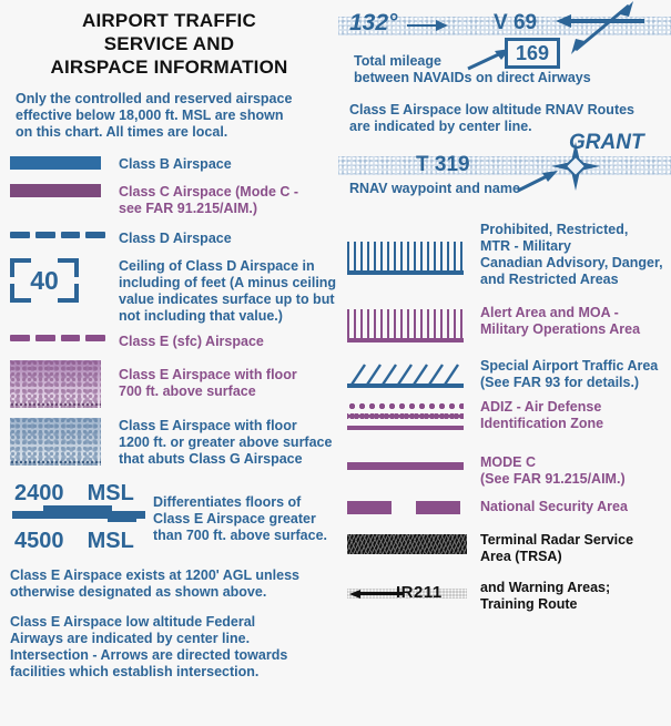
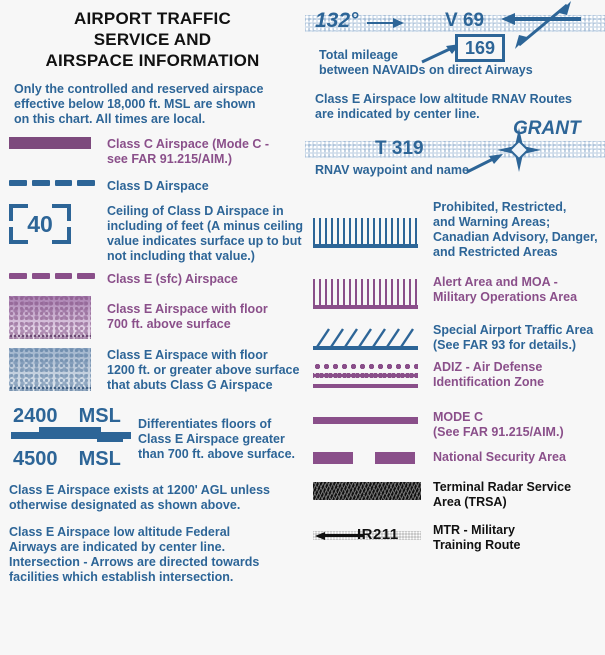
  AIRPORT TRAFFIC
  SERVICE AND
  AIRSPACE INFORMATION
  Only the controlled and reserved airspace
  effective below 18,000 ft. MSL are shown
  on this chart. All times are local.
- Class B Airspace
  Class C Airspace (Mode C -
  see FAR 91.215/AIM.)
  Class D Airspace
  40
  Ceiling of Class D Airspace in
  including of feet (A minus ceiling
  value indicates surface up to but
  not including that value.)
  Class E (sfc) Airspace
  Class E Airspace with floor
  700 ft. above surface
  Class E Airspace with floor
  1200 ft. or greater above surface
  that abuts Class G Airspace
  2400 MSL
  4500 MSL
  Differentiates floors of
  Class E Airspace greater
  than 700 ft. above surface.
  Class E Airspace exists at 1200' AGL unless
  otherwise designated as shown above.
  Class E Airspace low altitude Federal
  Airways are indicated by center line.
  Intersection - Arrows are directed towards
  facilities which establish intersection.
  132°
  V 69
  Total mileage
  between NAVAIDs on direct Airways
  169
  Class E Airspace low altitude RNAV Routes
  are indicated by center line.
  GRANT
  T 319
  RNAV waypoint and name
  Prohibited, Restricted,
- MTR - Military
+ and Warning Areas;
  Canadian Advisory, Danger,
  and Restricted Areas
  Alert Area and MOA -
  Military Operations Area
  Special Airport Traffic Area
  (See FAR 93 for details.)
  ADIZ - Air Defense
  Identification Zone
  MODE C
  (See FAR 91.215/AIM.)
  National Security Area
  Terminal Radar Service
  Area (TRSA)
  IR211
- and Warning Areas;
+ MTR - Military
  Training Route
